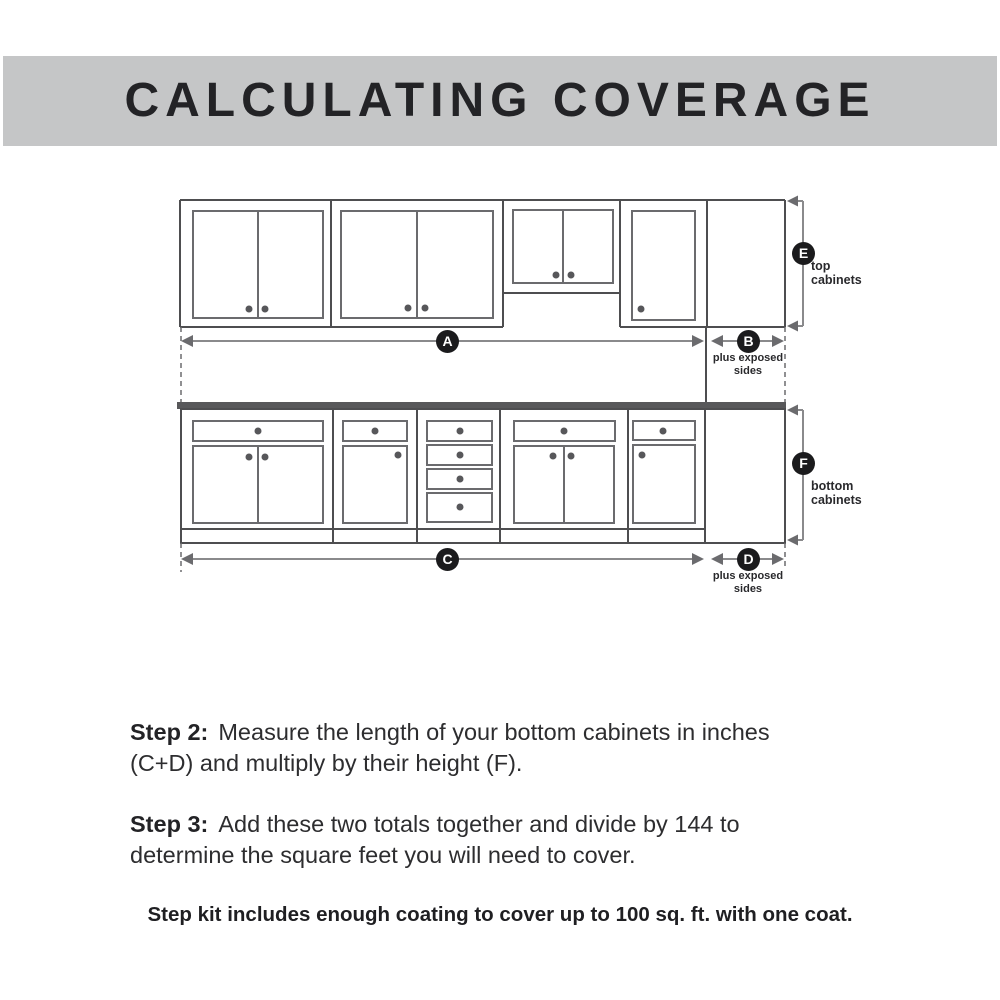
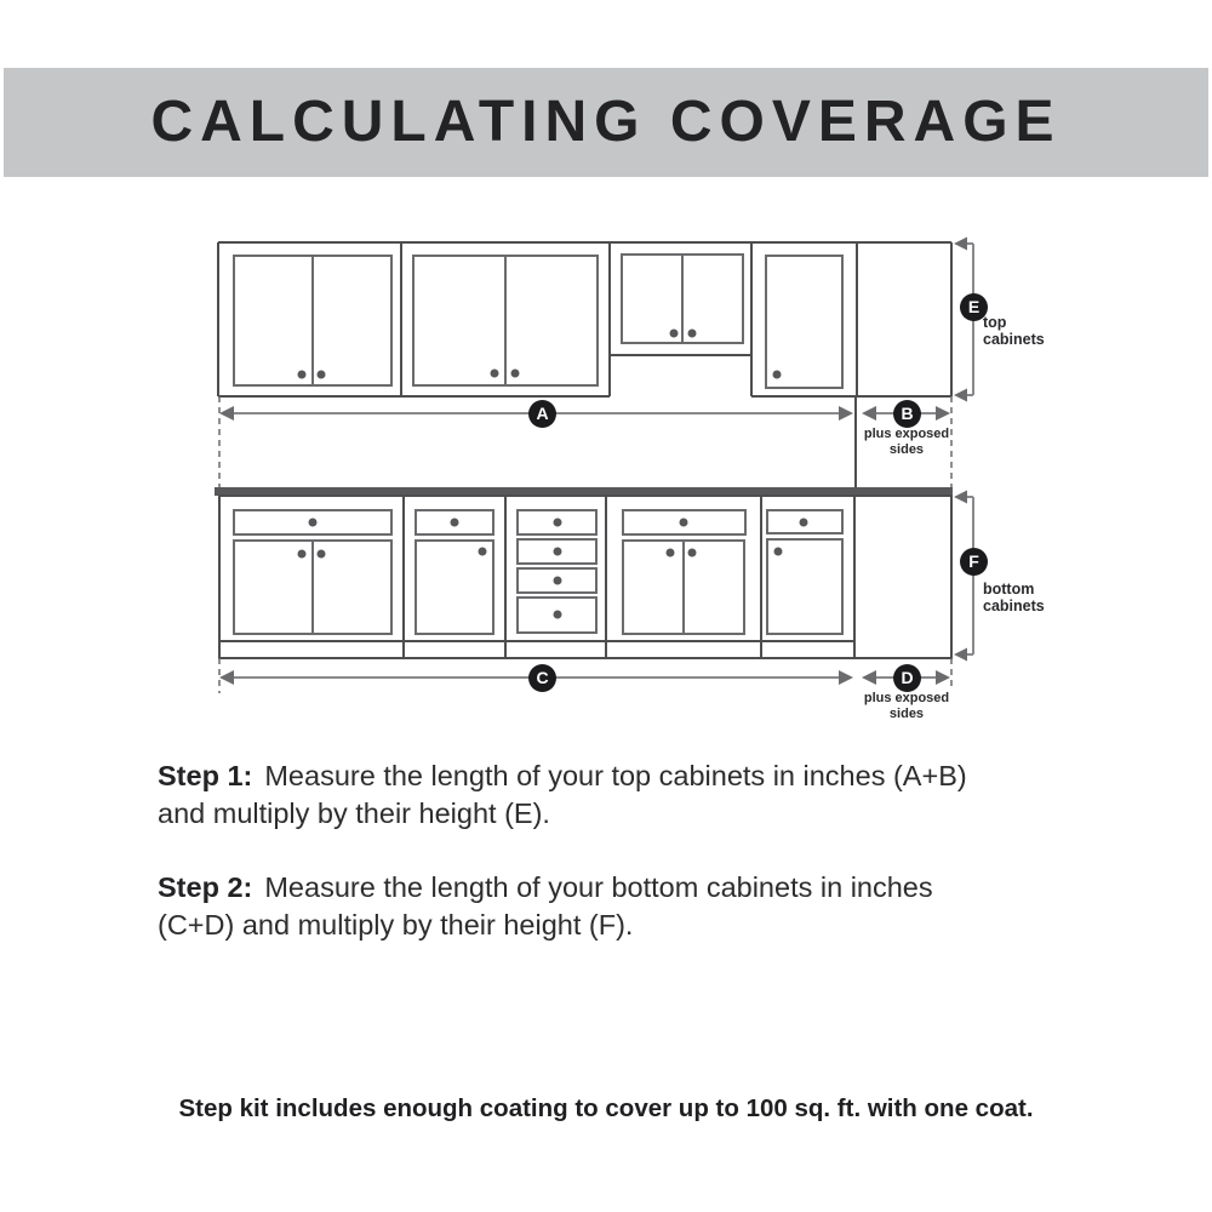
  CALCULATING COVERAGE
  A
  B
  C
  D
  E
  F
  top
  cabinets
  bottom
  cabinets
  plus exposed
  sides
  plus exposed
  sides
+ Step 1: Measure the length of your top cabinets in inches (A+B)
+ and multiply by their height (E).
  Step 2: Measure the length of your bottom cabinets in inches
  (C+D) and multiply by their height (F).
- Step 3: Add these two totals together and divide by 144 to
- determine the square feet you will need to cover.
  Step kit includes enough coating to cover up to 100 sq. ft. with one coat.
